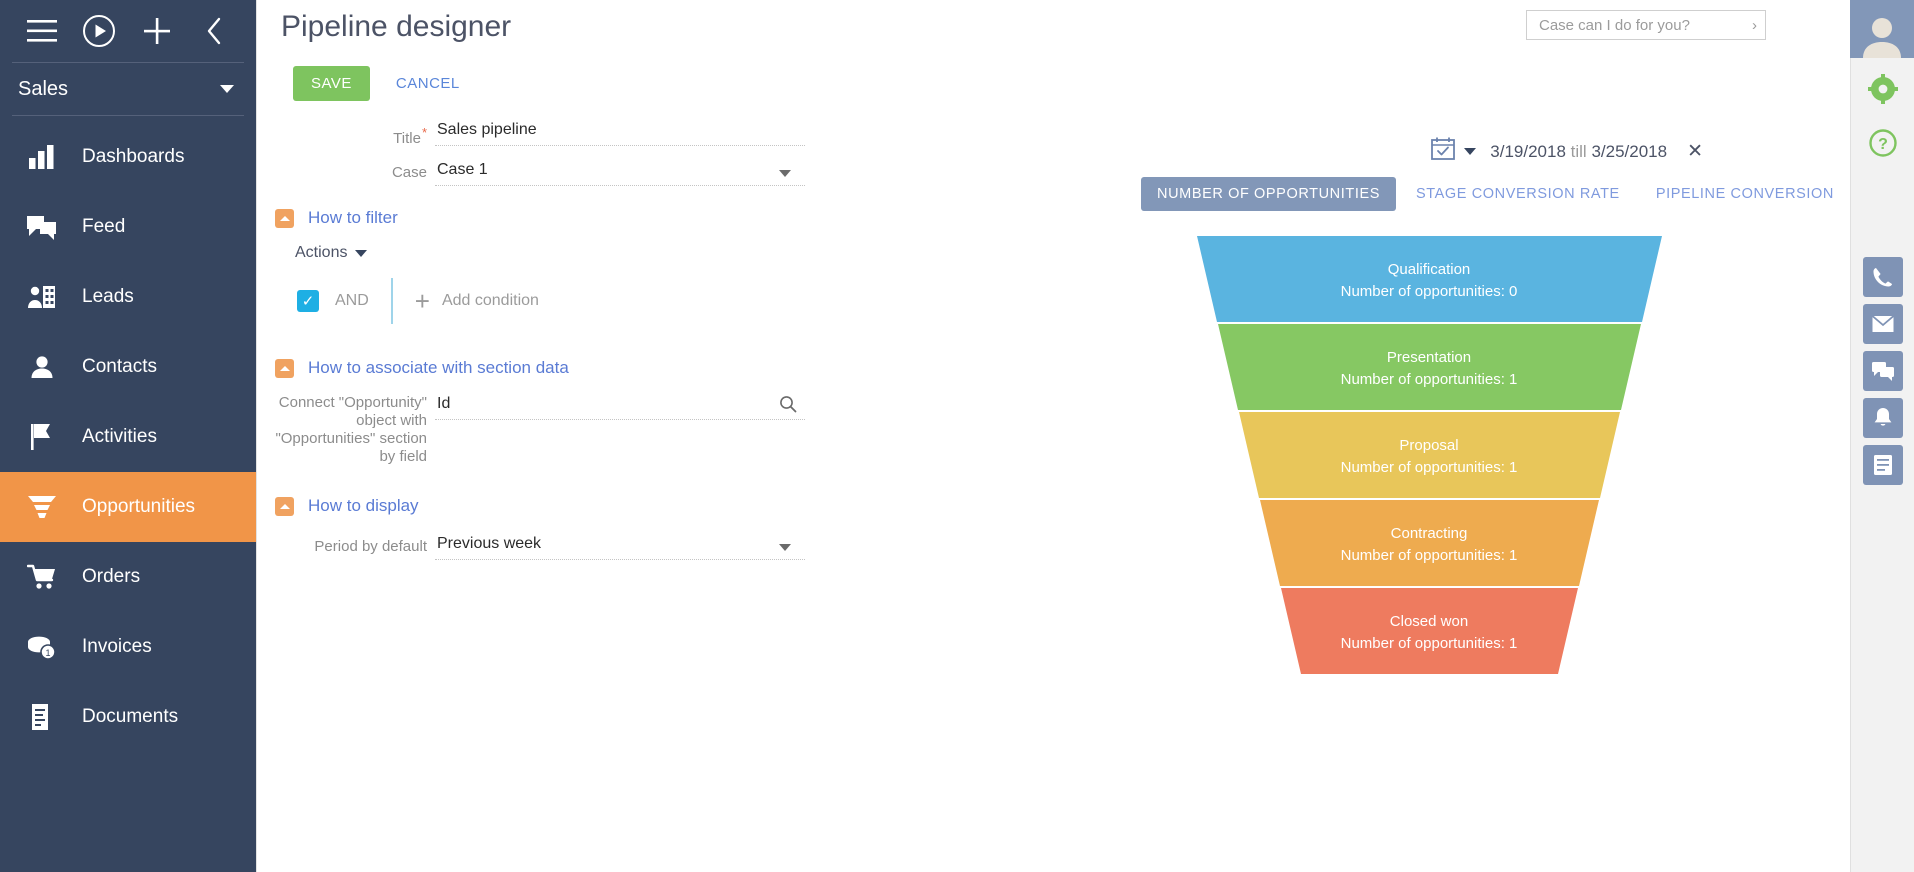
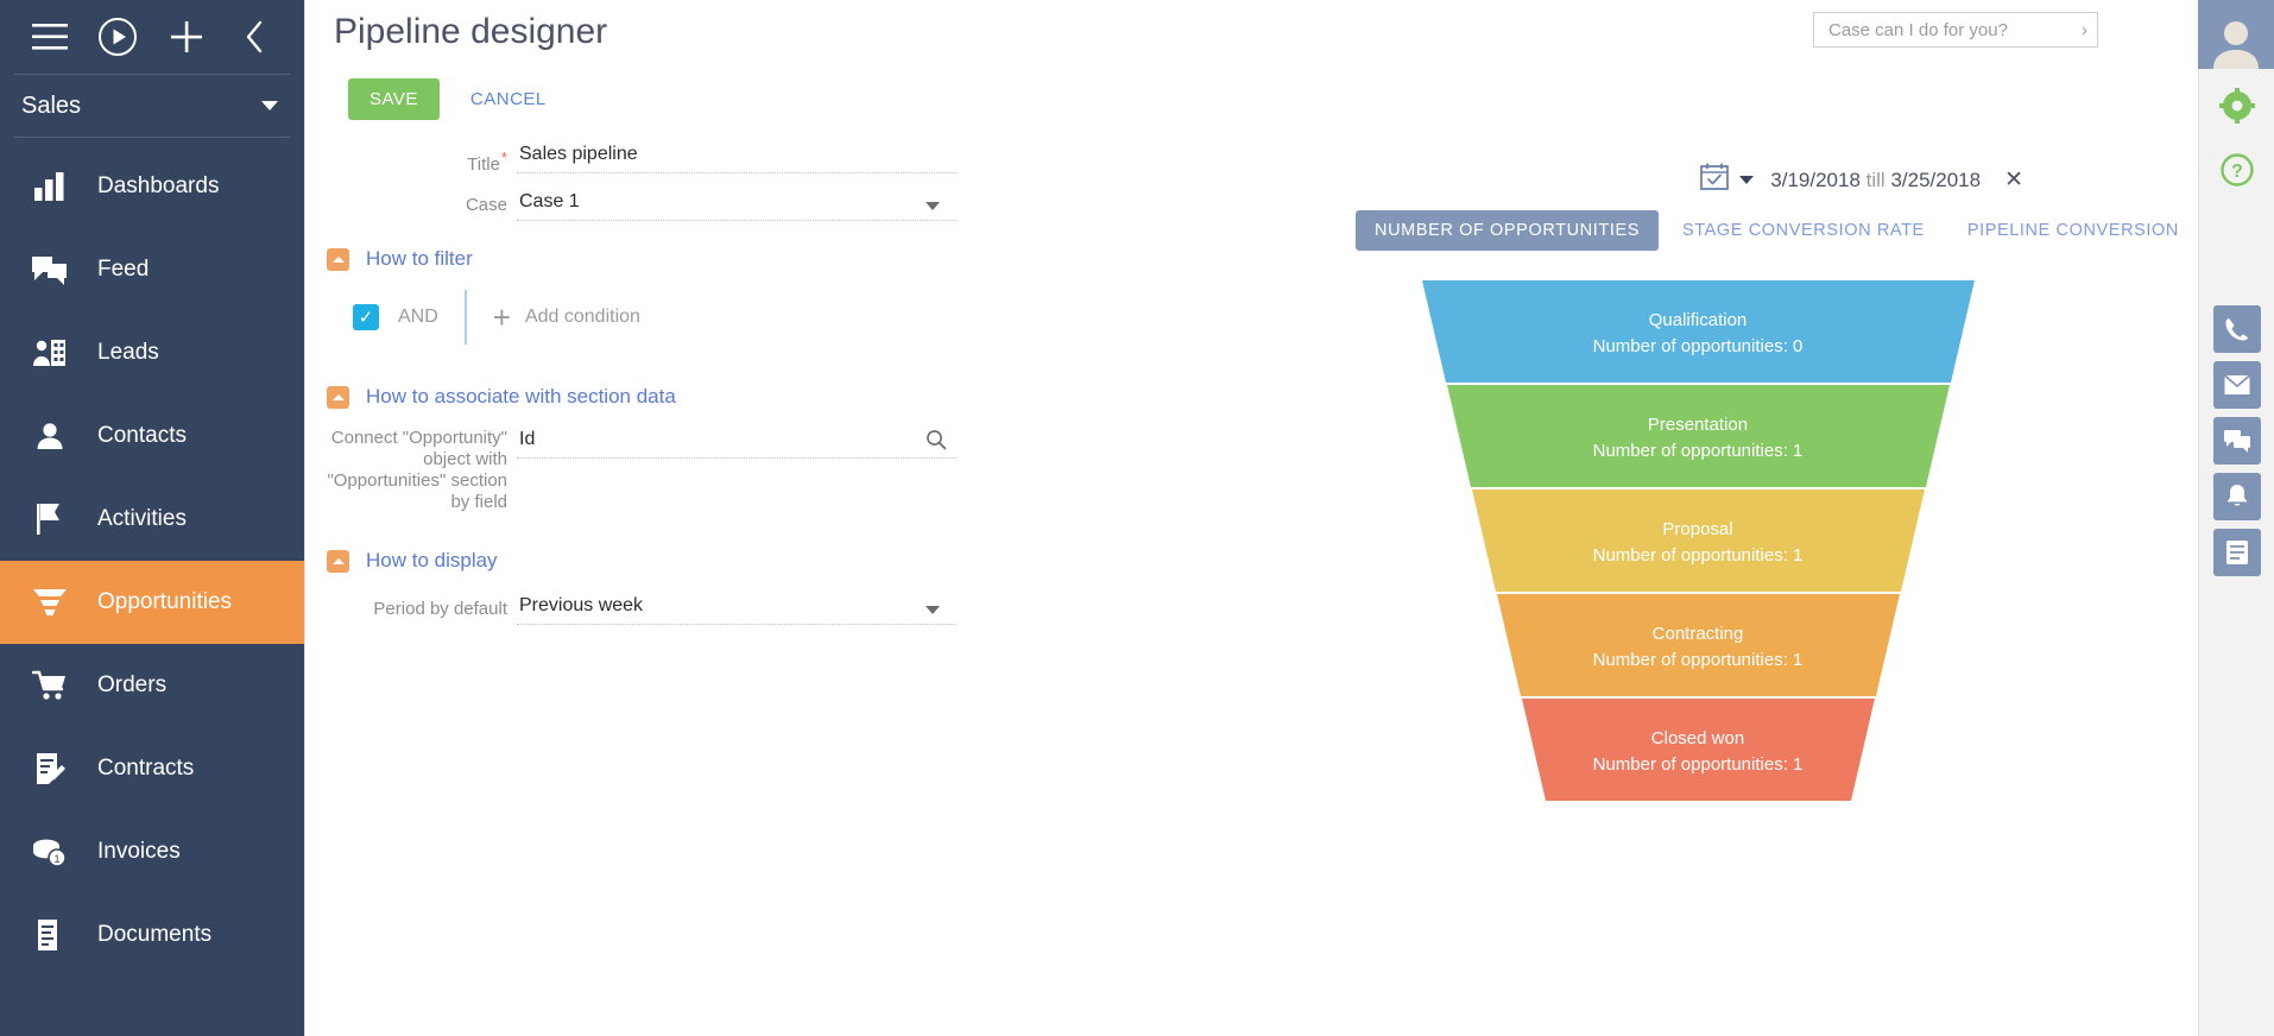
  Sales
  Dashboards
  Feed
  Leads
  Contacts
  Activities
  Opportunities
  Orders
+ Contracts
  1
  Invoices
  Documents
  Pipeline designer
  Case can I do for you?
  ›
  SAVE
  CANCEL
  Title*
  Sales pipeline
  Case
  Case 1
  How to filter
- Actions
  ✓
  AND
  +
  Add condition
  How to associate with section data
  Connect "Opportunity" object with "Opportunities" section by field
  Id
  How to display
  Period by default
  Previous week
  3/19/2018 till 3/25/2018
  ✕
  NUMBER OF OPPORTUNITIES
  STAGE CONVERSION RATE
  PIPELINE CONVERSION
  Qualification
  Number of opportunities: 0
  Presentation
  Number of opportunities: 1
  Proposal
  Number of opportunities: 1
  Contracting
  Number of opportunities: 1
  Closed won
  Number of opportunities: 1
  ?
